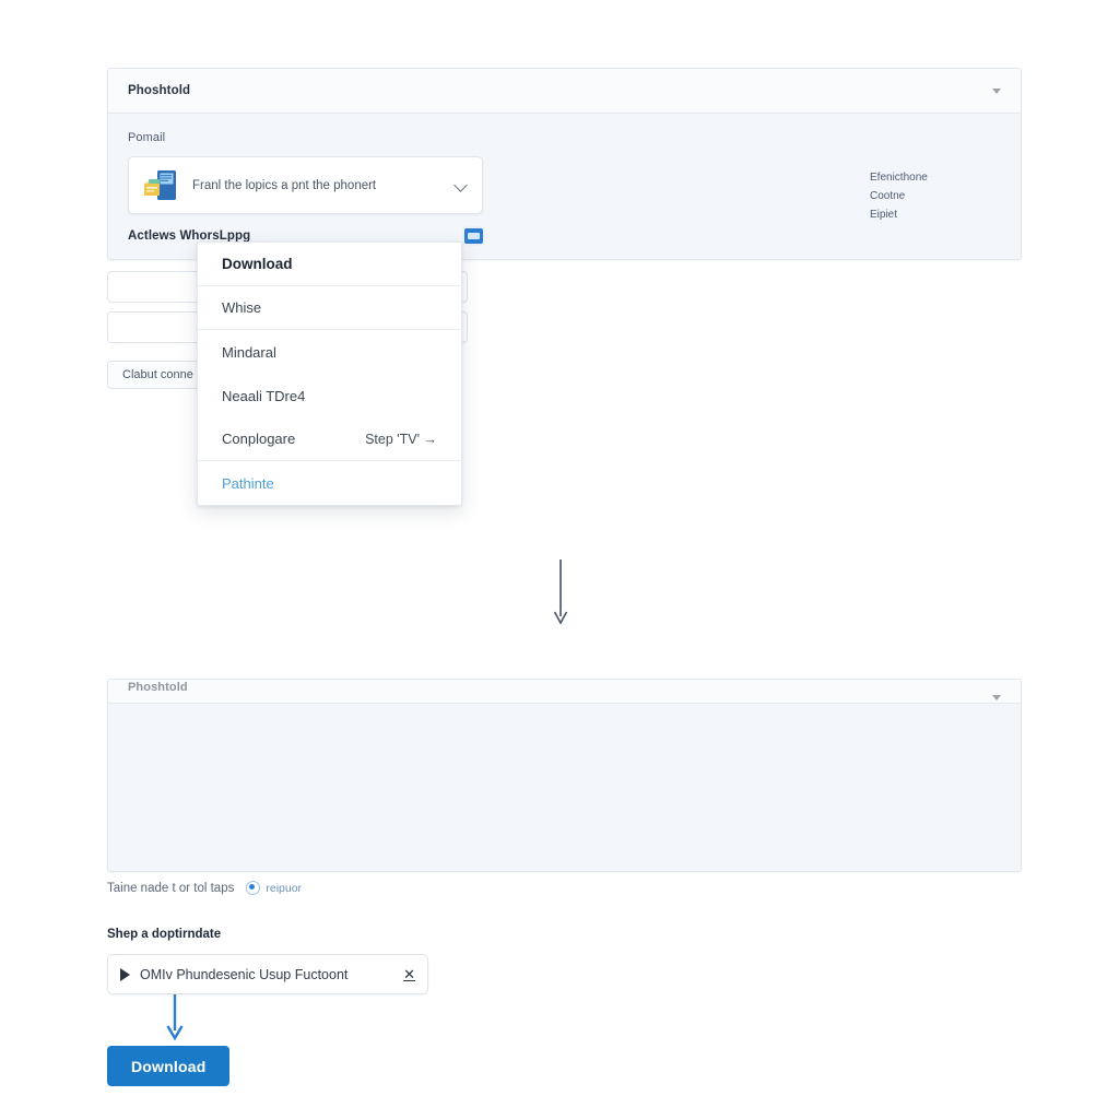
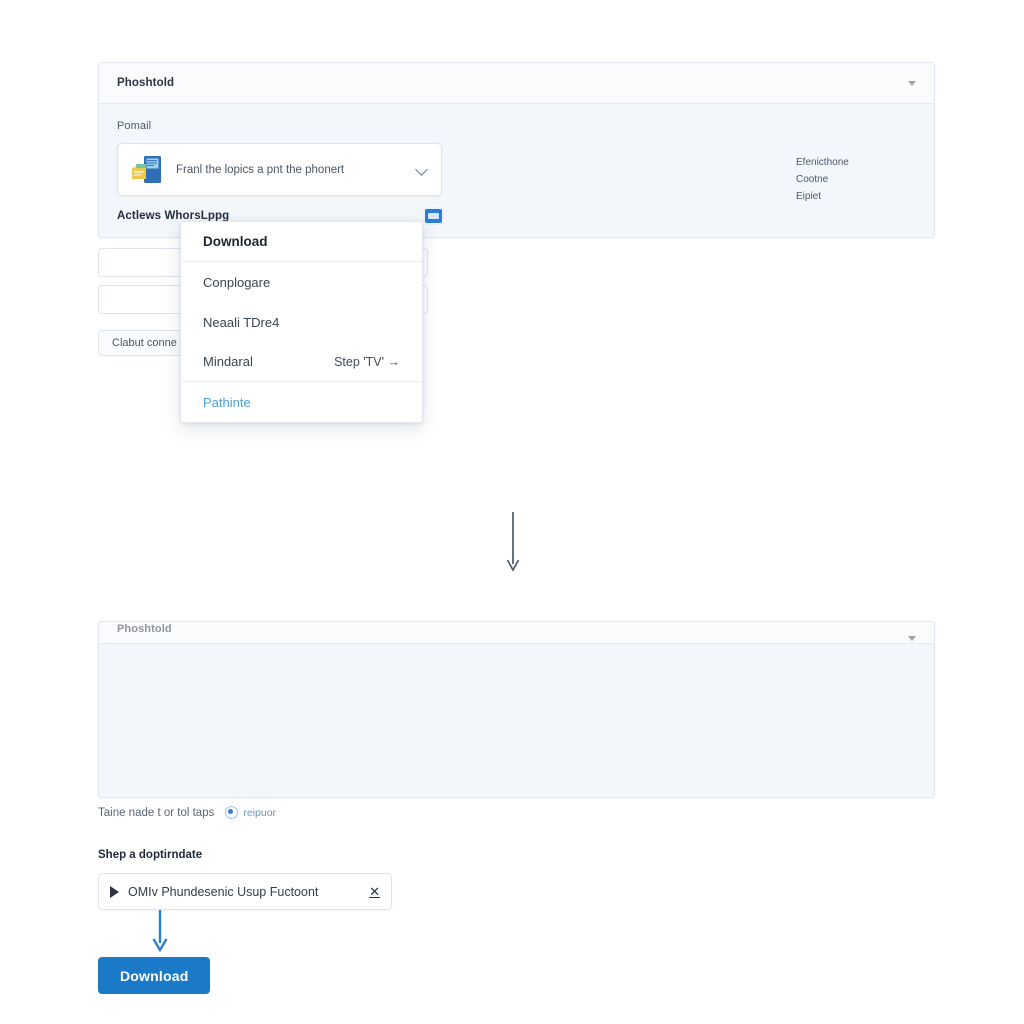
  Phoshtold
  Pomail
  Franl the lopics a pnt the phonert
  Actlews WhorsLppg
  Efenicthone
  Cootne
  Eipiet
  Clabut conne
  Download
- Whise
- Mindaral
+ Conplogare
  Neaali TDre4
- Conplogare
+ Mindaral
  Step 'TV' →
  Pathinte
  Phoshtold
  Taine nade t or tol taps
  reipuor
  Shep a doptirndate
  OMIv Phundesenic Usup Fuctoont
  ✕
  Download
